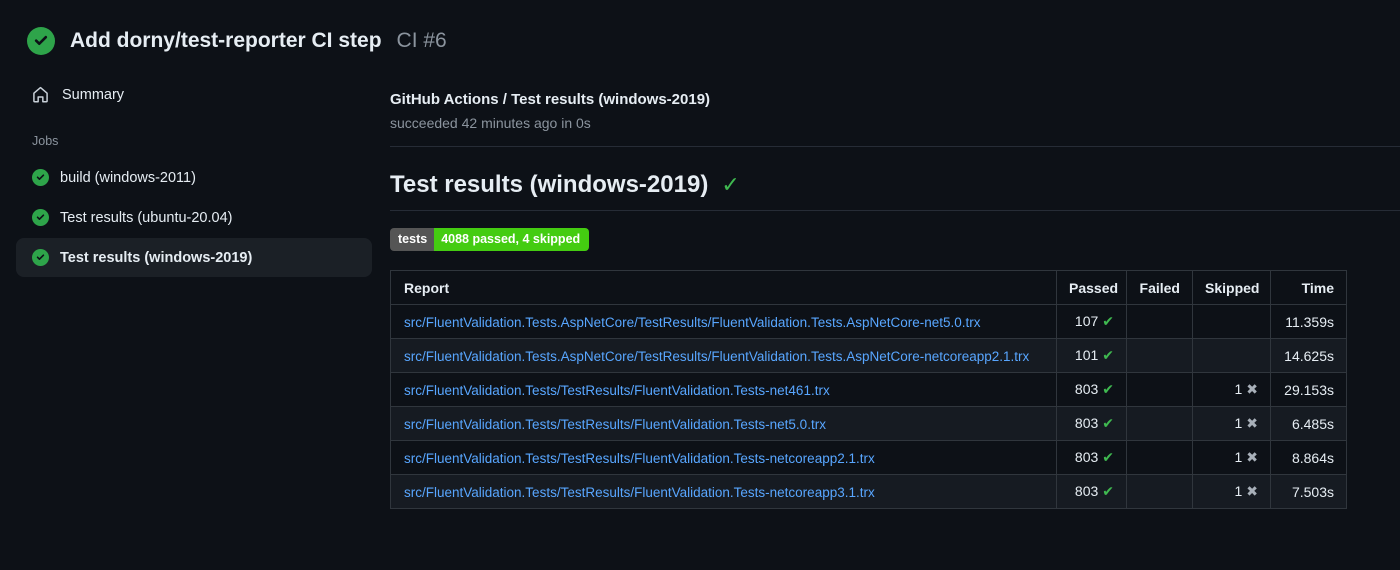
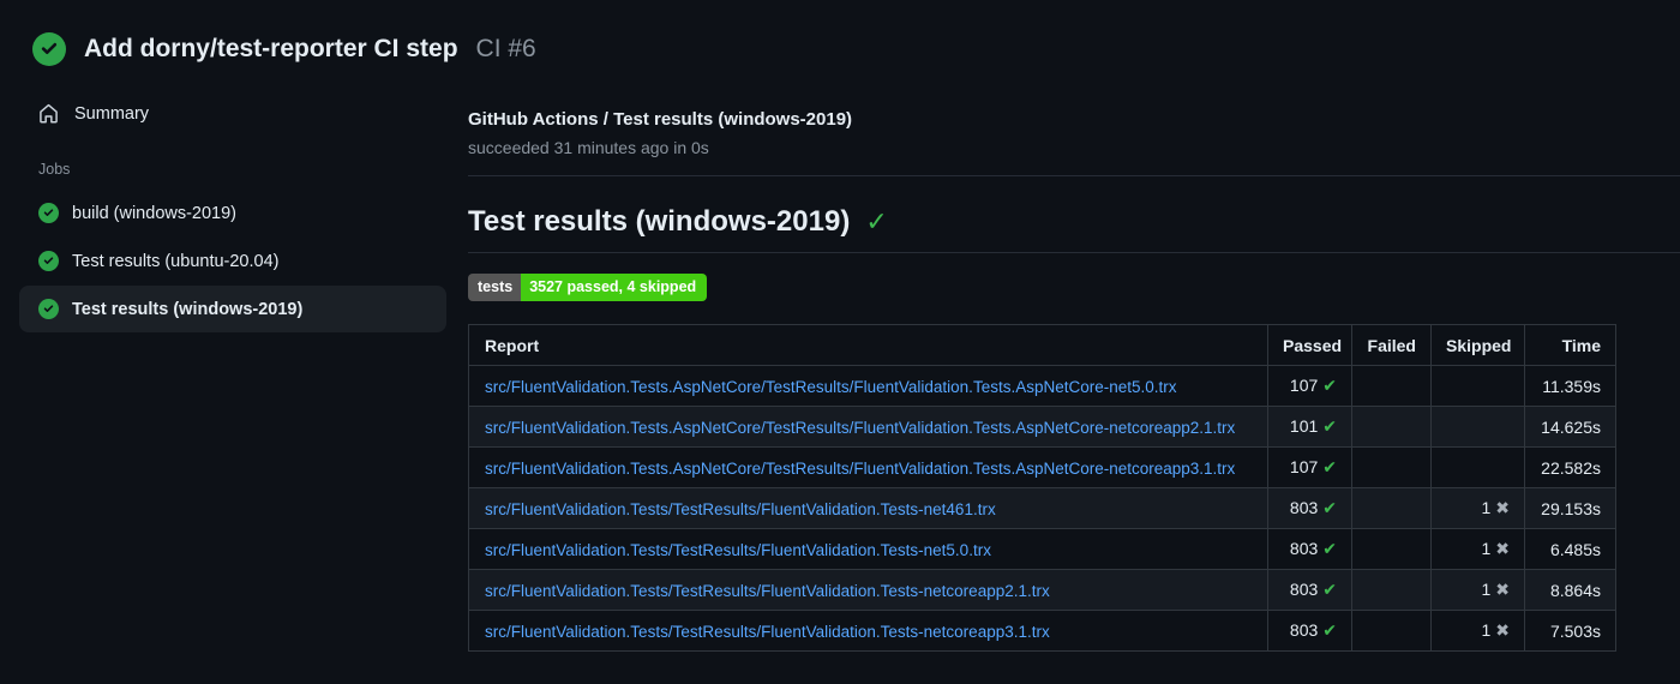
  Add dorny/test-reporter CI step
  CI #6
  Summary
  Jobs
- build (windows-2011)
+ build (windows-2019)
  Test results (ubuntu-20.04)
  Test results (windows-2019)
  GitHub Actions / Test results (windows-2019)
- succeeded 42 minutes ago in 0s
+ succeeded 31 minutes ago in 0s
  Test results (windows-2019)
  ✓
  tests
- 4088 passed, 4 skipped
+ 3527 passed, 4 skipped
  Report	Passed	Failed	Skipped	Time
  src/FluentValidation.Tests.AspNetCore/TestResults/FluentValidation.Tests.AspNetCore-net5.0.trx	107 ✔			11.359s
  src/FluentValidation.Tests.AspNetCore/TestResults/FluentValidation.Tests.AspNetCore-netcoreapp2.1.trx	101 ✔			14.625s
+ src/FluentValidation.Tests.AspNetCore/TestResults/FluentValidation.Tests.AspNetCore-netcoreapp3.1.trx	107 ✔			22.582s
  src/FluentValidation.Tests/TestResults/FluentValidation.Tests-net461.trx	803 ✔		1 ✖	29.153s
  src/FluentValidation.Tests/TestResults/FluentValidation.Tests-net5.0.trx	803 ✔		1 ✖	6.485s
  src/FluentValidation.Tests/TestResults/FluentValidation.Tests-netcoreapp2.1.trx	803 ✔		1 ✖	8.864s
  src/FluentValidation.Tests/TestResults/FluentValidation.Tests-netcoreapp3.1.trx	803 ✔		1 ✖	7.503s
